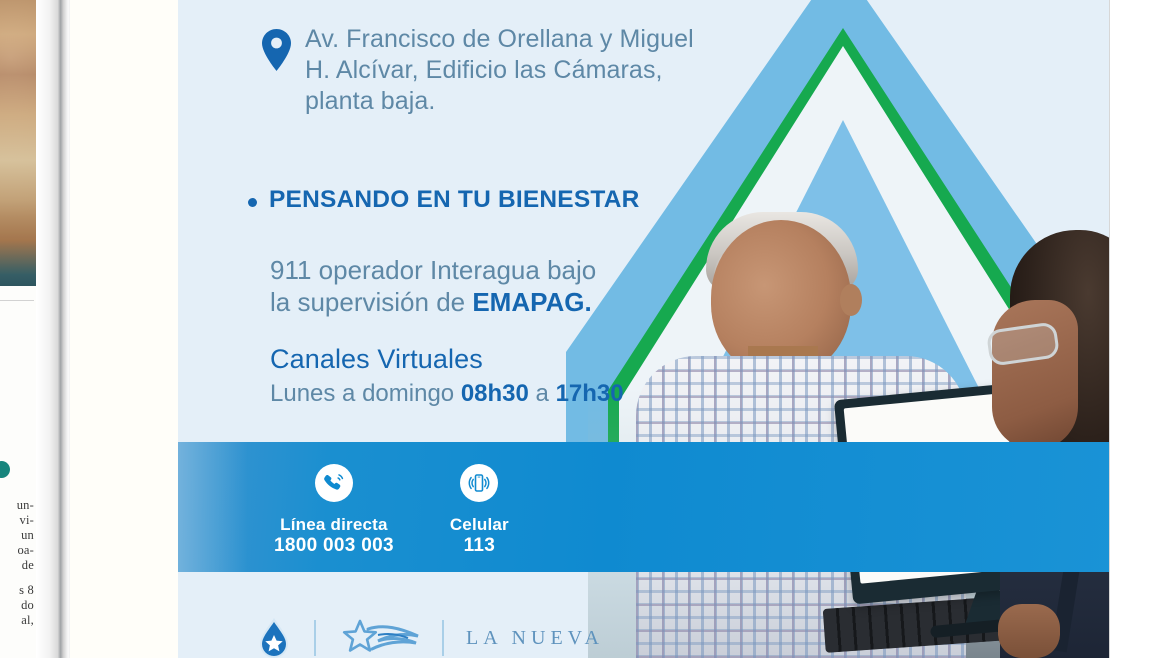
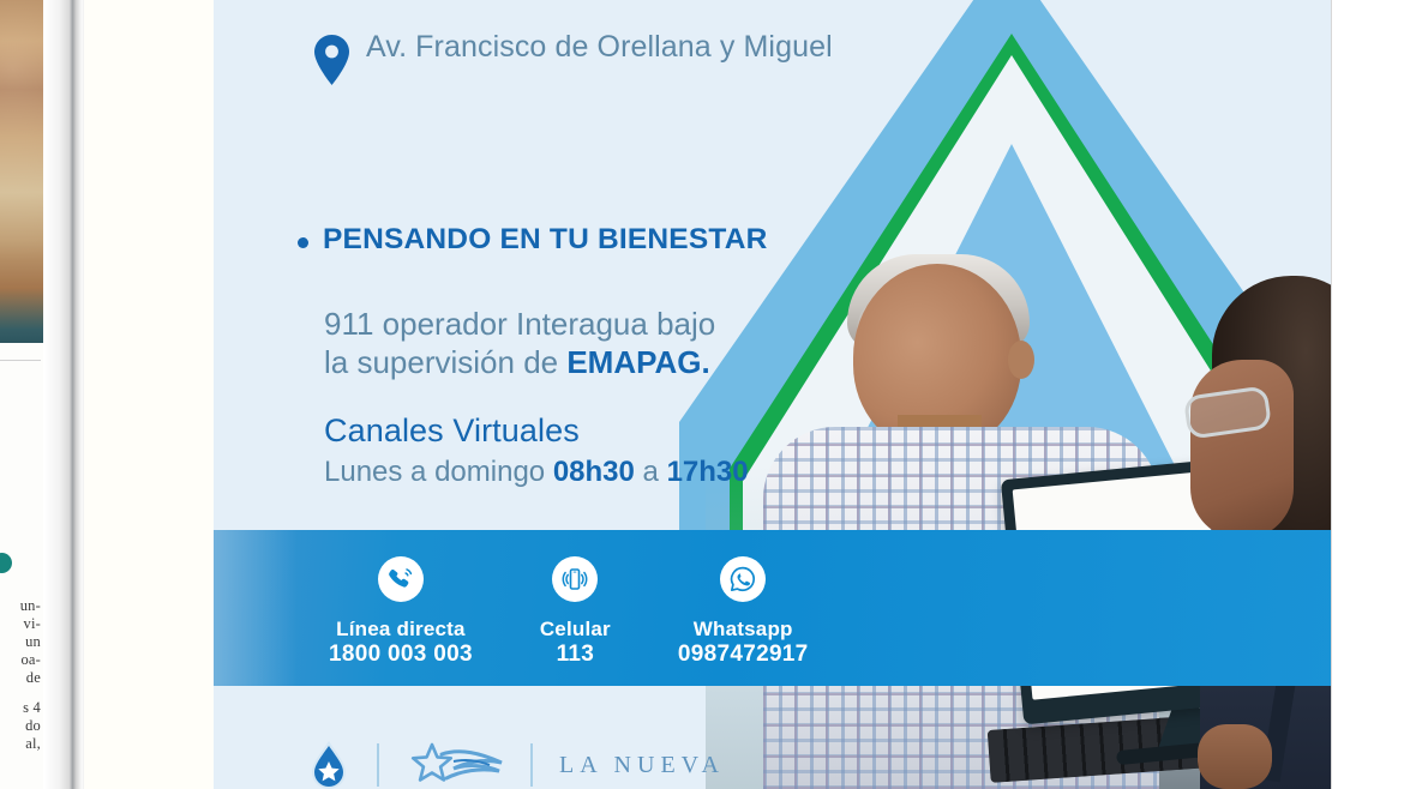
  un-
  vi-
  un
  oa-
  de
- s 8
+ s 4
  do
  al,
  Av. Francisco de Orellana y Miguel
- H. Alcívar, Edificio las Cámaras,
- planta baja.
  PENSANDO EN TU BIENESTAR
  911 operador Interagua bajo
  la supervisión de EMAPAG.
  Canales Virtuales
  Lunes a domingo 08h30 a 17h30
  Línea directa
  1800 003 003
  Celular
  113
+ Whatsapp
+ 0987472917
  LA NUEVA
